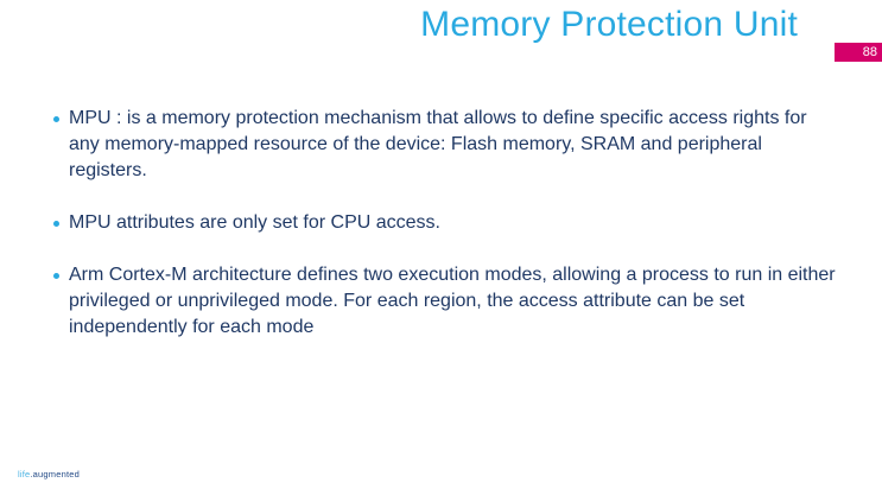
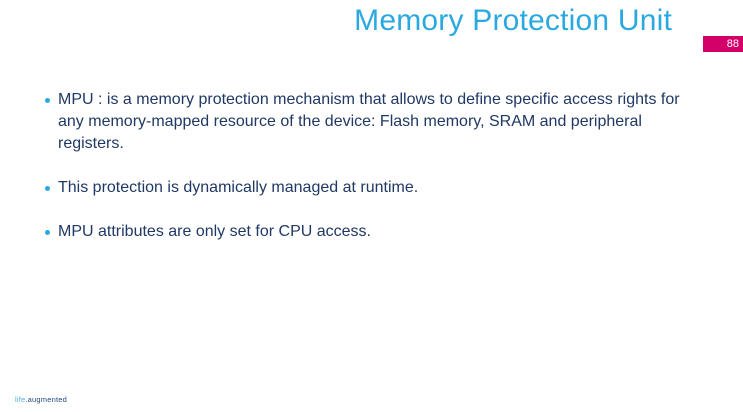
  Memory Protection Unit
  88
  MPU : is a memory protection mechanism that allows to define specific access rights for any memory-mapped resource of the device: Flash memory, SRAM and peripheral registers.
+ This protection is dynamically managed at runtime.
  MPU attributes are only set for CPU access.
- Arm Cortex-M architecture defines two execution modes, allowing a process to run in either privileged or unprivileged mode. For each region, the access attribute can be set independently for each mode
  life.augmented
